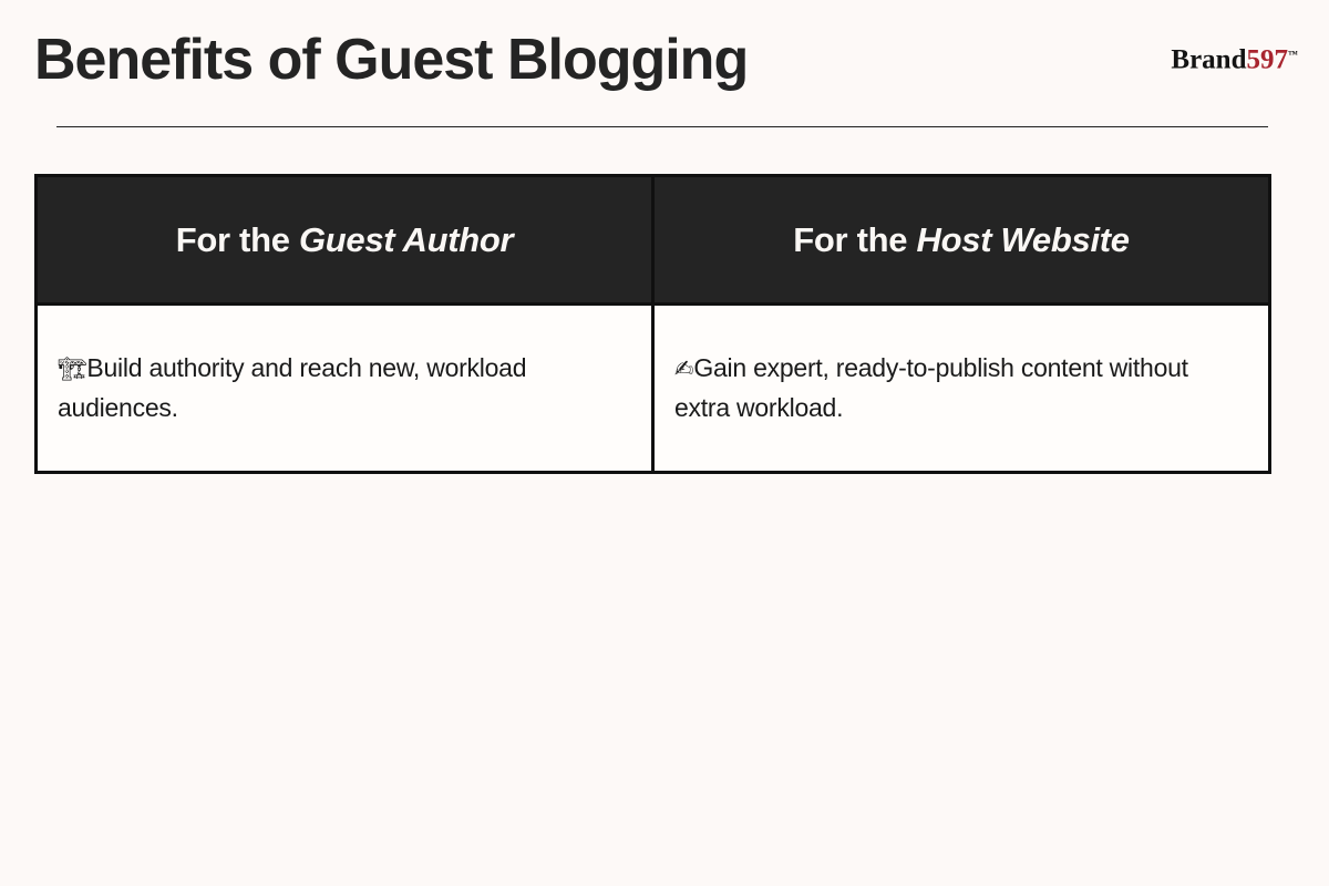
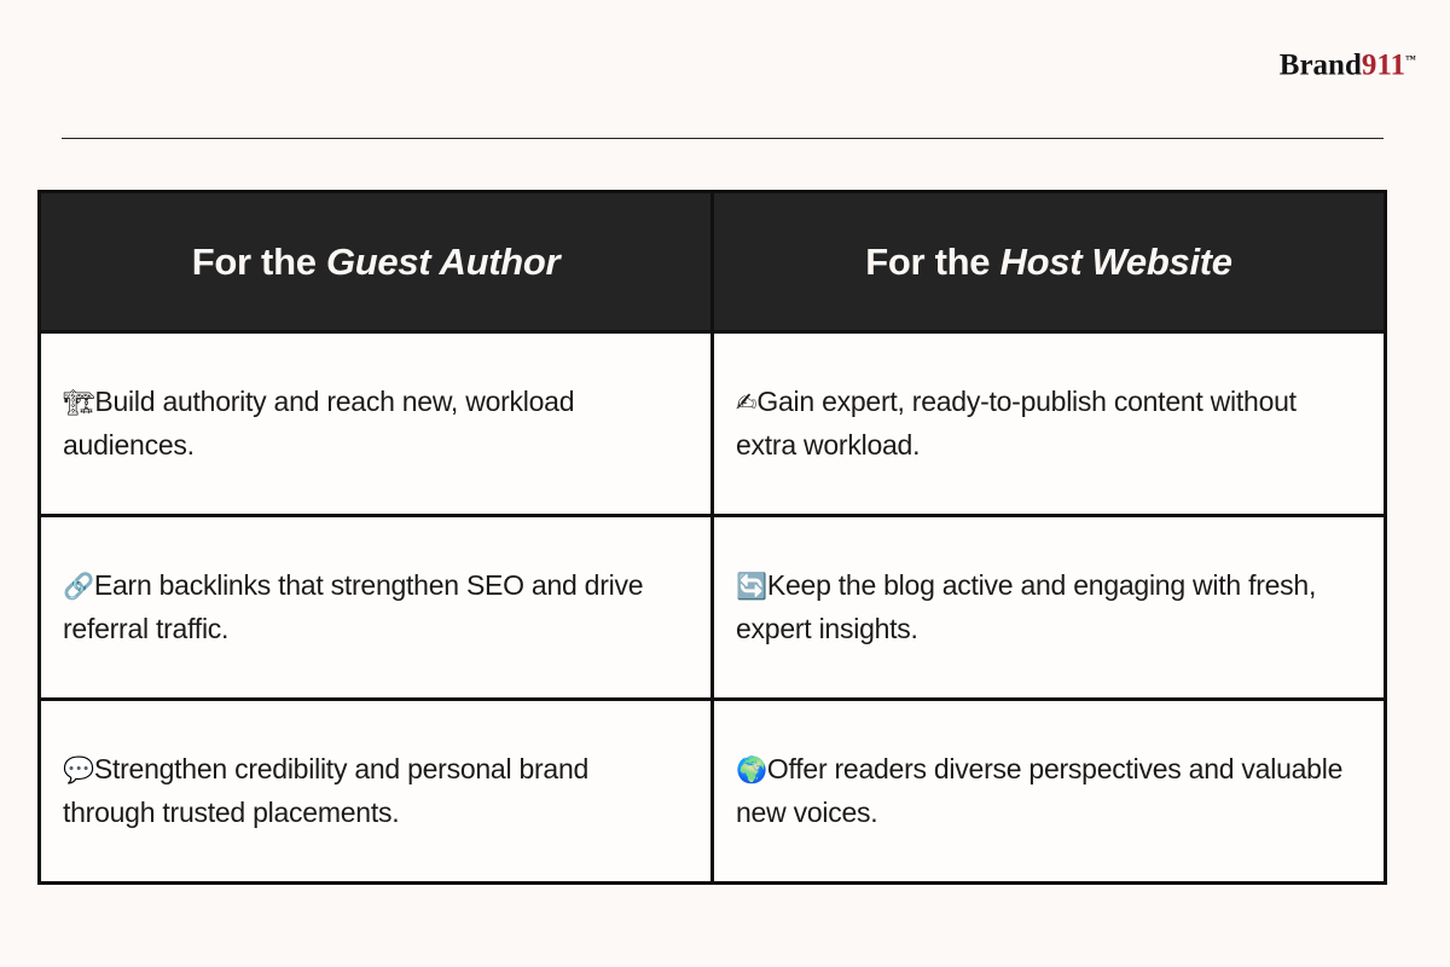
- Benefits of Guest Blogging
- Brand597™
+ Brand911™
  For the Guest Author	For the Host Website
  🏗Build authority and reach new, workload audiences.	✍Gain expert, ready-to-publish content without extra workload.
+ 🔗Earn backlinks that strengthen SEO and drive referral traffic.	🔄Keep the blog active and engaging with fresh, expert insights.
+ 💬Strengthen credibility and personal brand through trusted placements.	🌍Offer readers diverse perspectives and valuable new voices.
